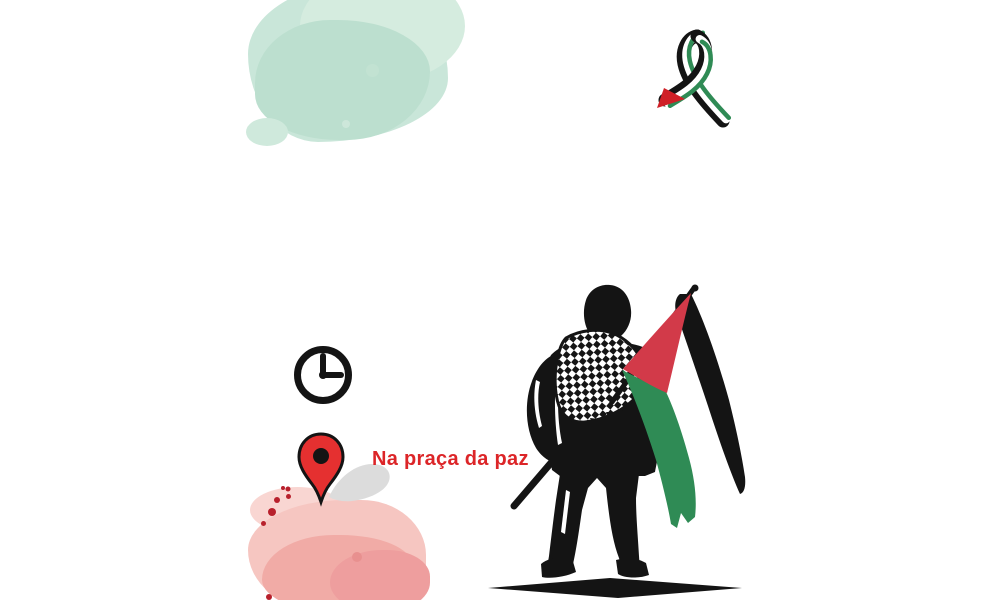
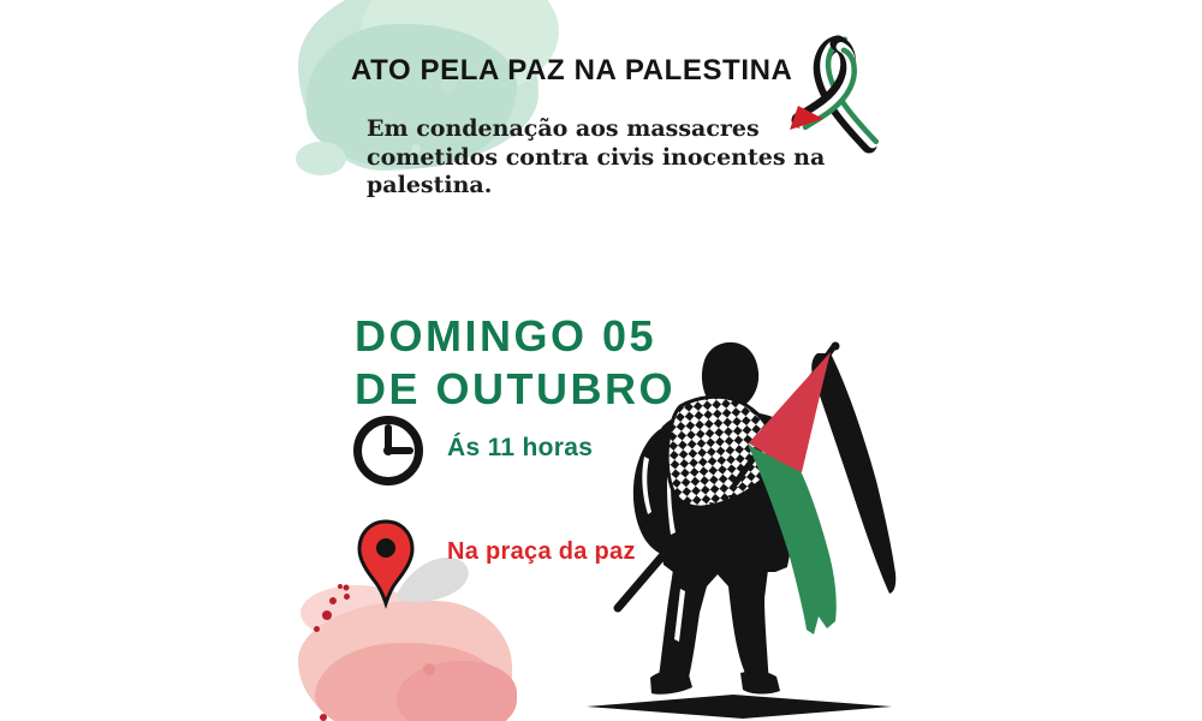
+ ATO PELA PAZ NA PALESTINA
+ Em condenação aos massacres
+ cometidos contra civis inocentes na
+ palestina.
+ DOMINGO 05
+ DE OUTUBRO
+ Ás 11 horas
  Na praça da paz
